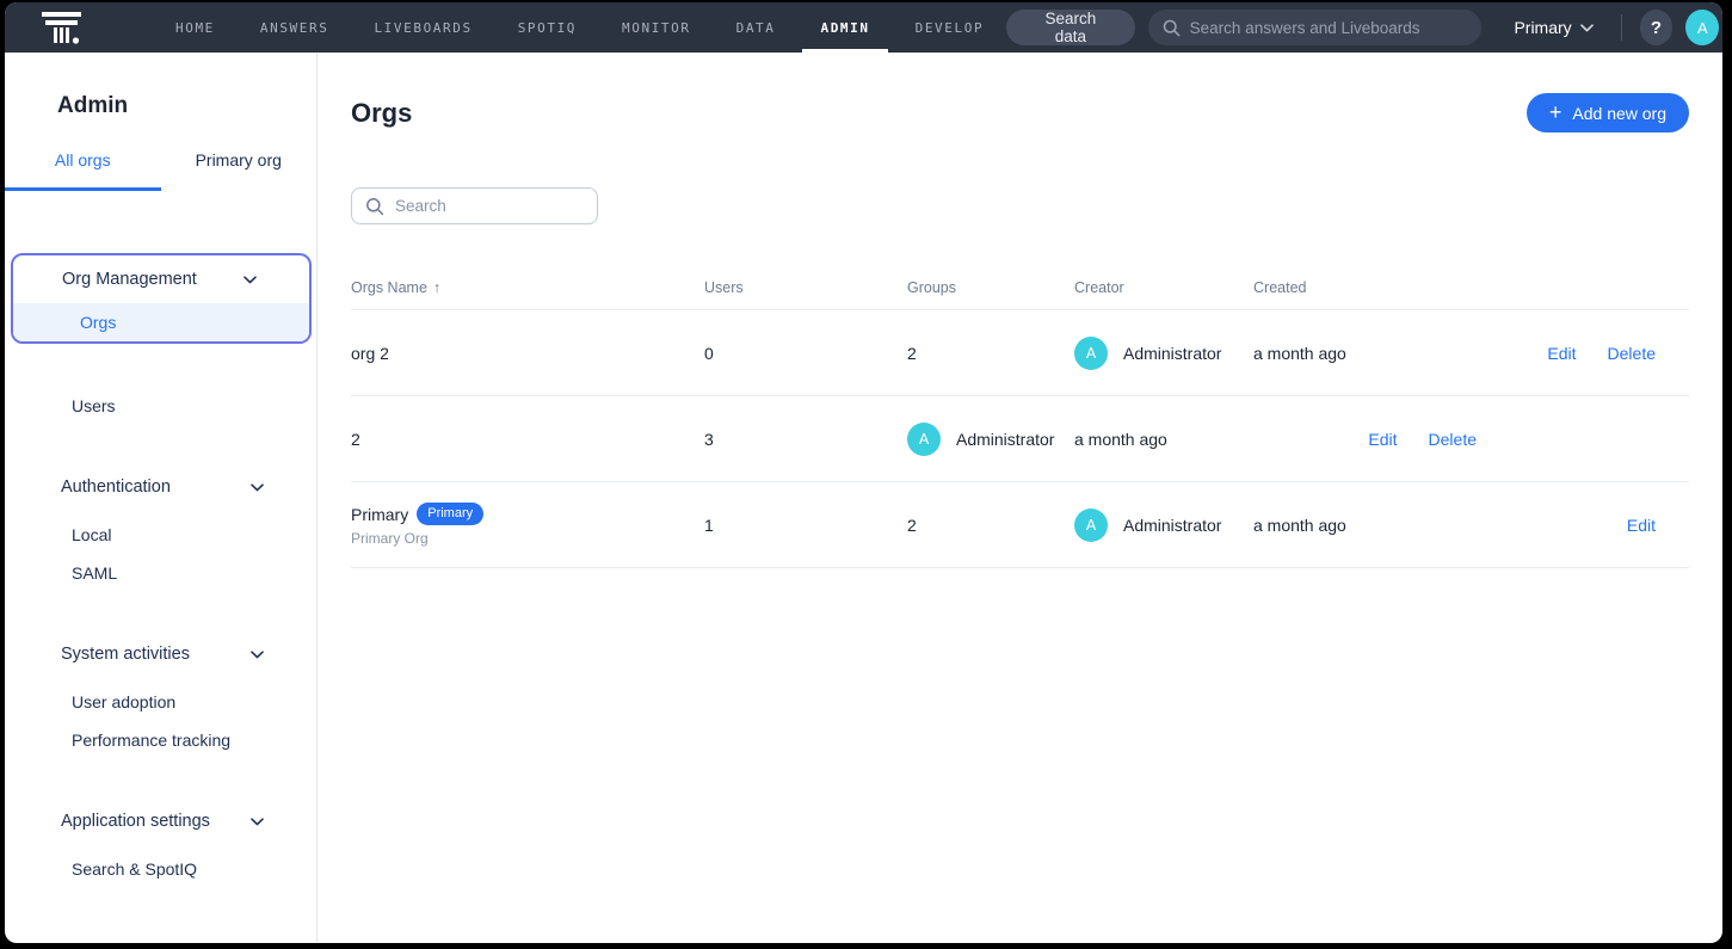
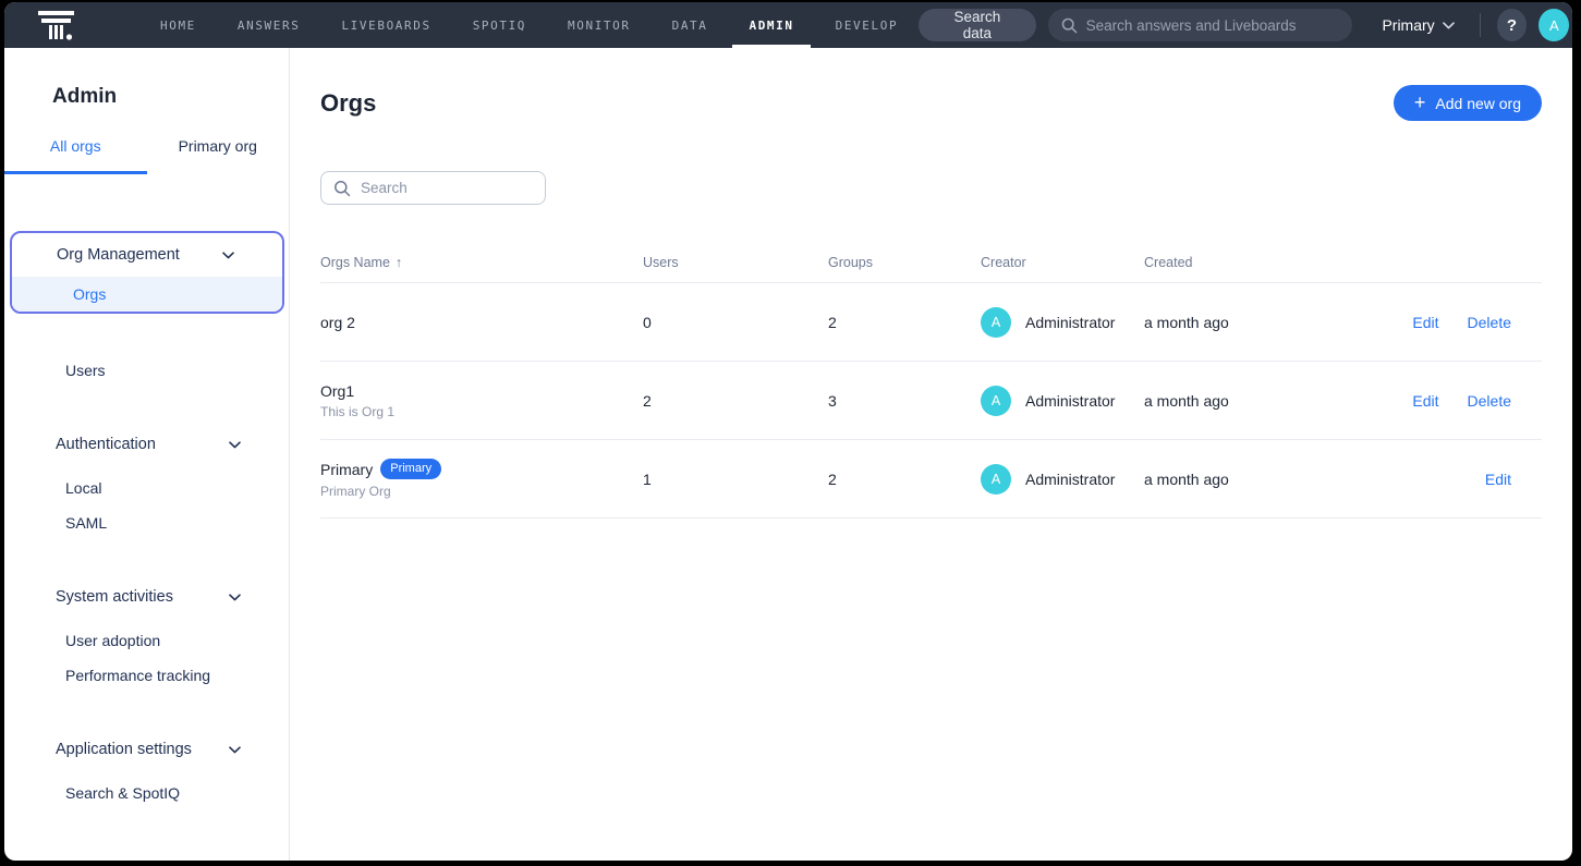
  HOME
  ANSWERS
  LIVEBOARDS
  SPOTIQ
  MONITOR
  DATA
  ADMIN
  DEVELOP
  Search data
  Search answers and Liveboards
  Primary
  ?
  A
  Admin
  All orgs
  Primary org
  Org Management
  Orgs
  Users
  Authentication
  Local
  SAML
  System activities
  User adoption
  Performance tracking
  Application settings
  Search & SpotIQ
  Orgs
  +
  Add new org
  Search
  Orgs Name
  ↑
  Users
  Groups
  Creator
  Created
  org 2
  0
  2
  A
  Administrator
  a month ago
  Edit
  Delete
+ Org1
+ This is Org 1
  2
  3
  A
  Administrator
  a month ago
  Edit
  Delete
  Primary
  Primary
  Primary Org
  1
  2
  A
  Administrator
  a month ago
  Edit
